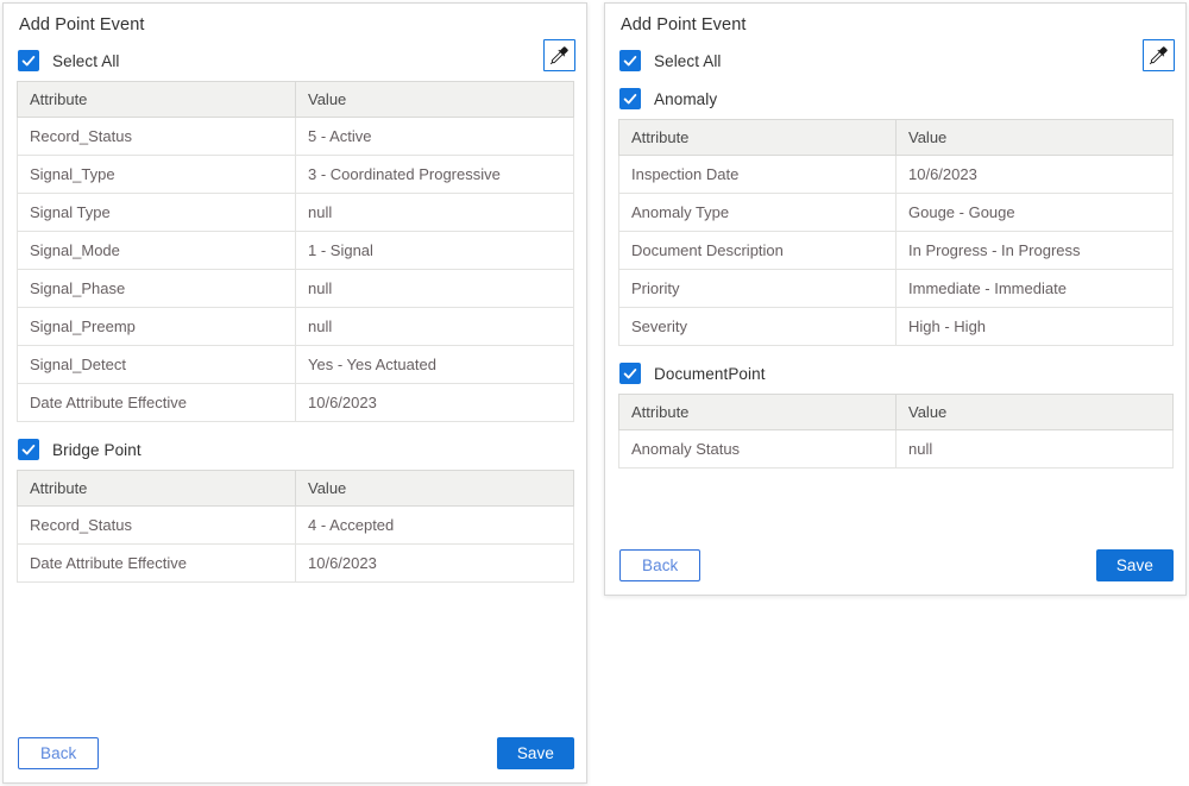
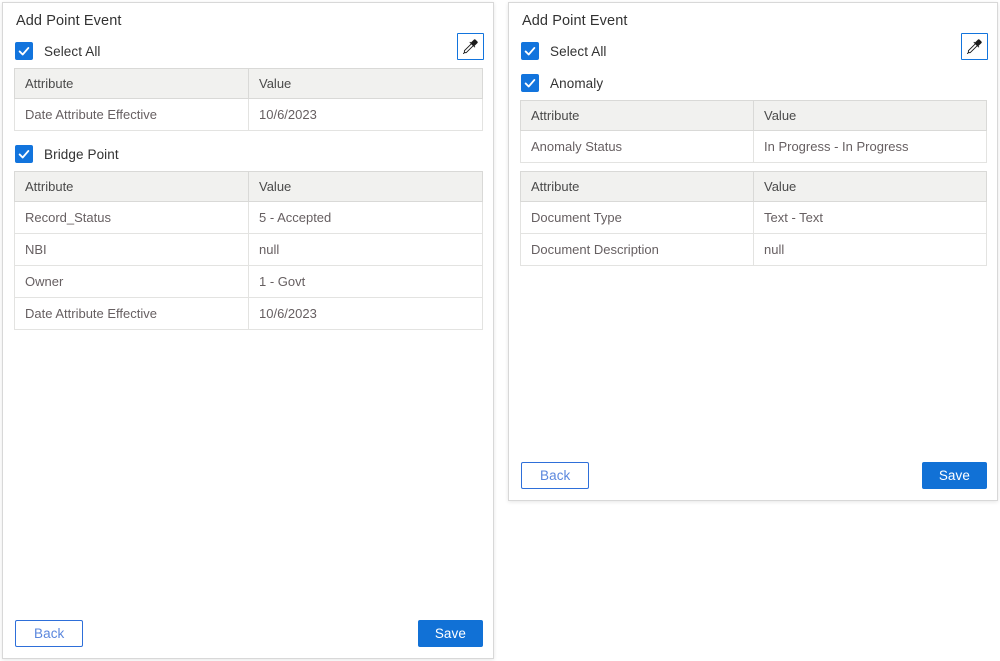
  Add Point Event
  Select All
  Attribute	Value
- Record_Status	5 - Active
- Signal_Type	3 - Coordinated Progressive
- Signal Type	null
- Signal_Mode	1 - Signal
- Signal_Phase	null
- Signal_Preemp	null
- Signal_Detect	Yes - Yes Actuated
  Date Attribute Effective	10/6/2023
  Bridge Point
  Attribute	Value
- Record_Status	4 - Accepted
+ Record_Status	5 - Accepted
+ NBI	null
+ Owner	1 - Govt
  Date Attribute Effective	10/6/2023
  Back
  Save
  Add Point Event
  Select All
  Anomaly
  Attribute	Value
- Inspection Date	10/6/2023
- Anomaly Type	Gouge - Gouge
- Document Description	In Progress - In Progress
+ Anomaly Status	In Progress - In Progress
- Priority	Immediate - Immediate
- Severity	High - High
- DocumentPoint
  Attribute	Value
+ Document Type	Text - Text
- Anomaly Status	null
+ Document Description	null
  Back
  Save
